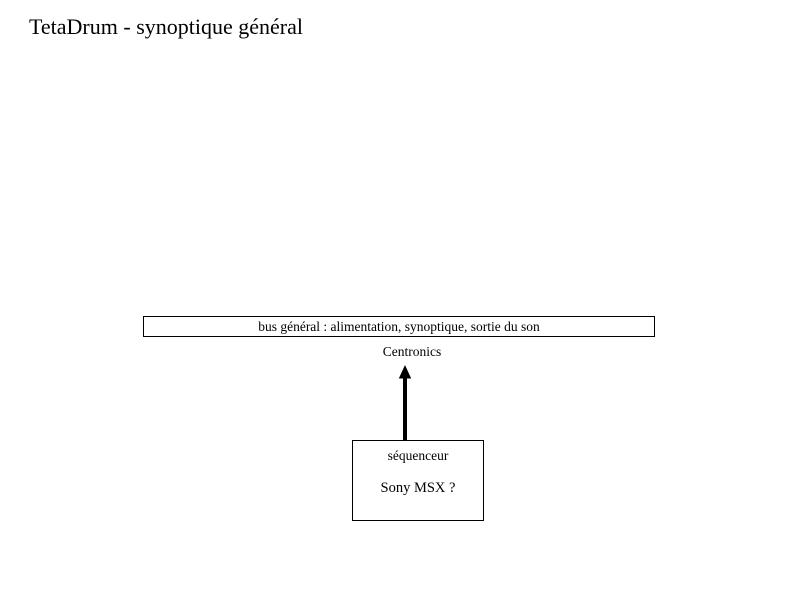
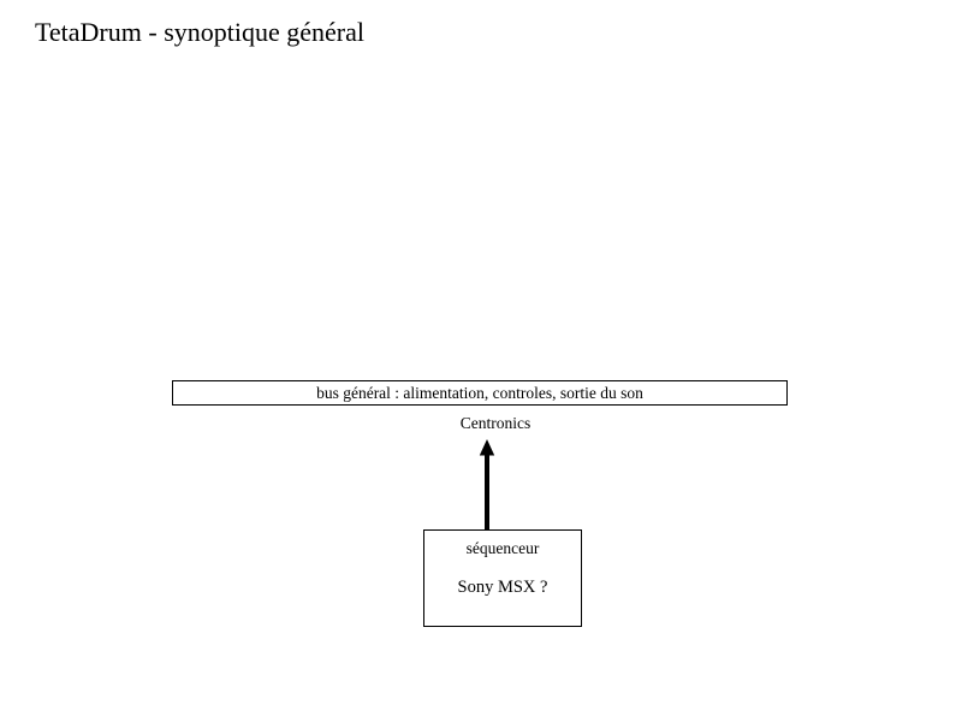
  TetaDrum - synoptique général
- bus général : alimentation, synoptique, sortie du son
+ bus général : alimentation, controles, sortie du son
  Centronics
  séquenceur
  Sony MSX ?
